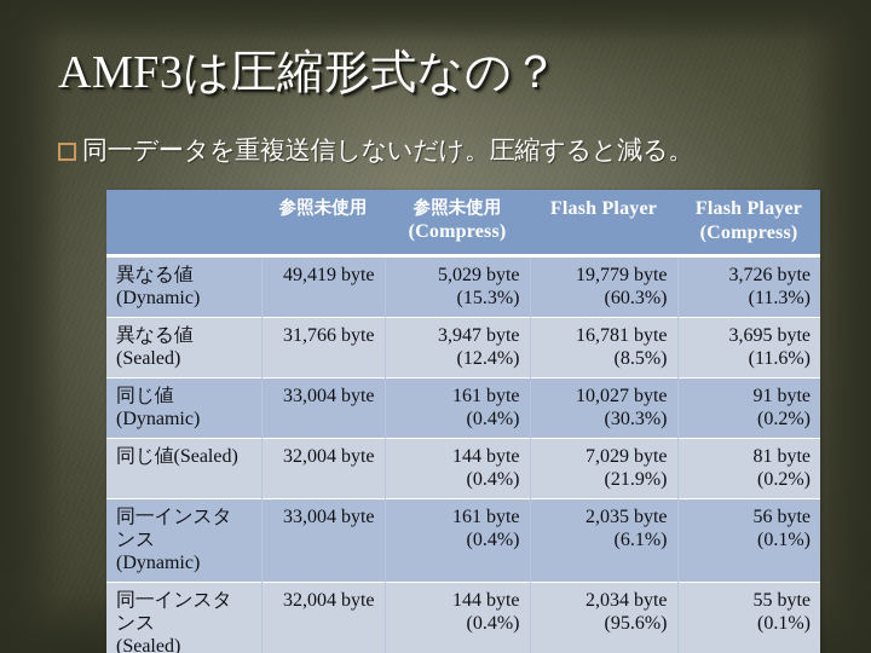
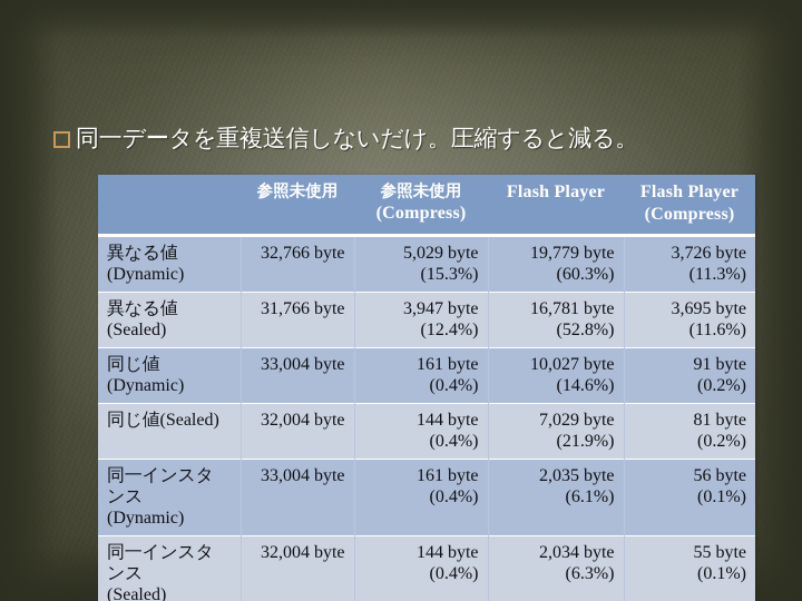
- AMF3は圧縮形式なの？
  同一データを重複送信しないだけ。圧縮すると減る。
  	参照未使用	参照未使用 (Compress)	Flash Player	Flash Player (Compress)
- 異なる値(Dynamic)	49,419 byte	5,029 byte(15.3%)	19,779 byte(60.3%)	3,726 byte(11.3%)
+ 異なる値(Dynamic)	32,766 byte	5,029 byte(15.3%)	19,779 byte(60.3%)	3,726 byte(11.3%)
- 異なる値(Sealed)	31,766 byte	3,947 byte(12.4%)	16,781 byte(8.5%)	3,695 byte(11.6%)
+ 異なる値(Sealed)	31,766 byte	3,947 byte(12.4%)	16,781 byte(52.8%)	3,695 byte(11.6%)
- 同じ値(Dynamic)	33,004 byte	161 byte(0.4%)	10,027 byte(30.3%)	91 byte(0.2%)
+ 同じ値(Dynamic)	33,004 byte	161 byte(0.4%)	10,027 byte(14.6%)	91 byte(0.2%)
  同じ値(Sealed)	32,004 byte	144 byte(0.4%)	7,029 byte(21.9%)	81 byte(0.2%)
  同一インスタンス(Dynamic)	33,004 byte	161 byte(0.4%)	2,035 byte(6.1%)	56 byte(0.1%)
- 同一インスタンス(Sealed)	32,004 byte	144 byte(0.4%)	2,034 byte(95.6%)	55 byte(0.1%)
+ 同一インスタンス(Sealed)	32,004 byte	144 byte(0.4%)	2,034 byte(6.3%)	55 byte(0.1%)
